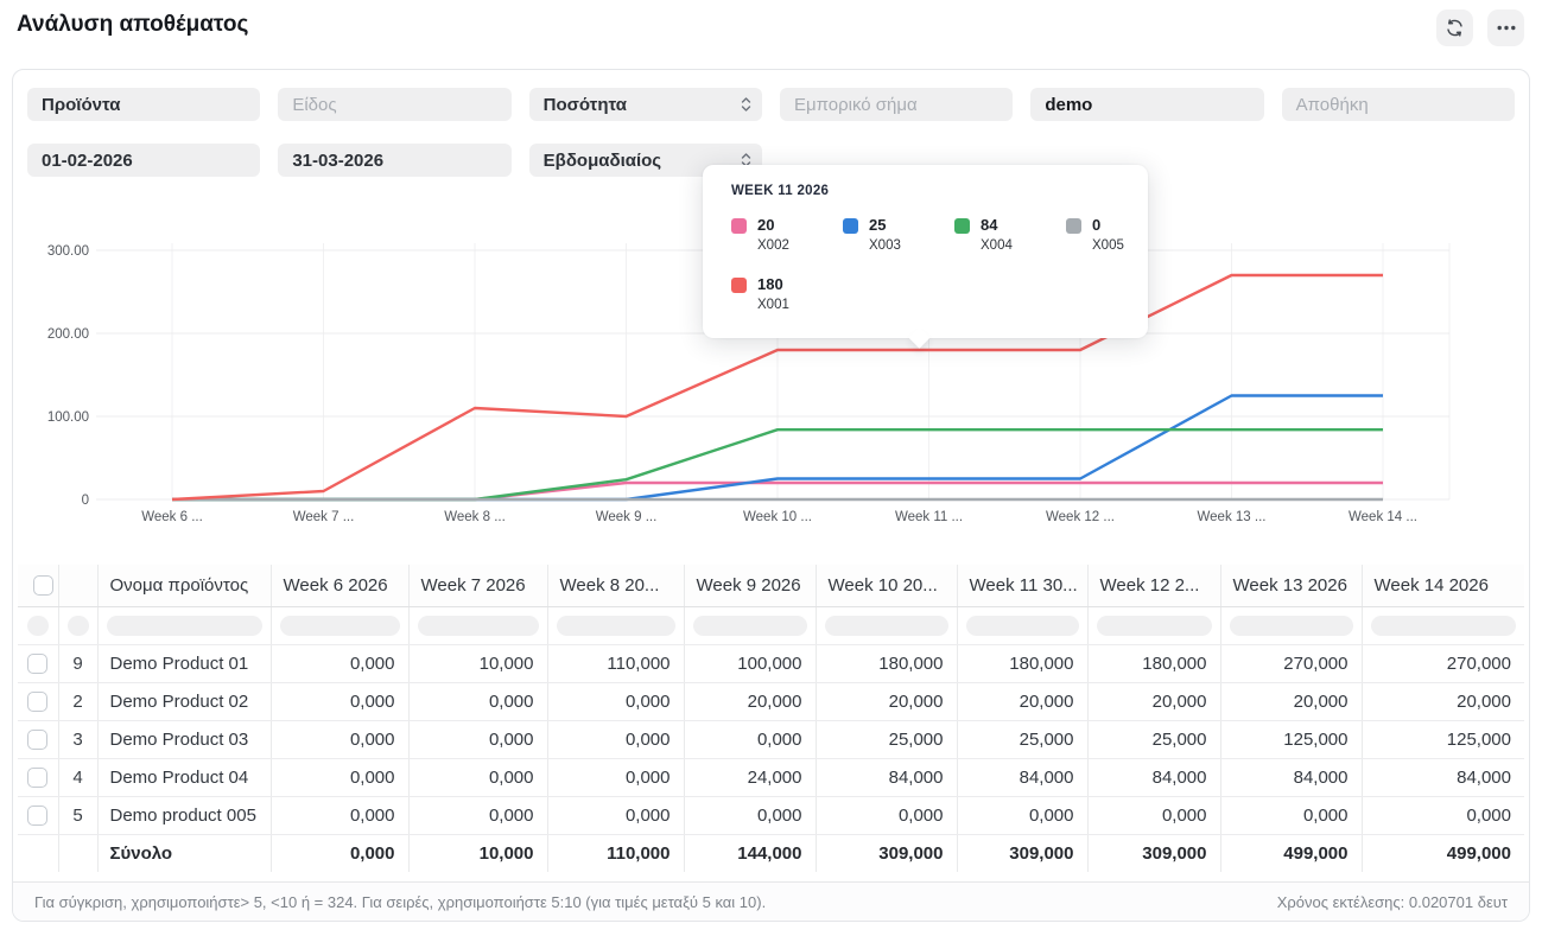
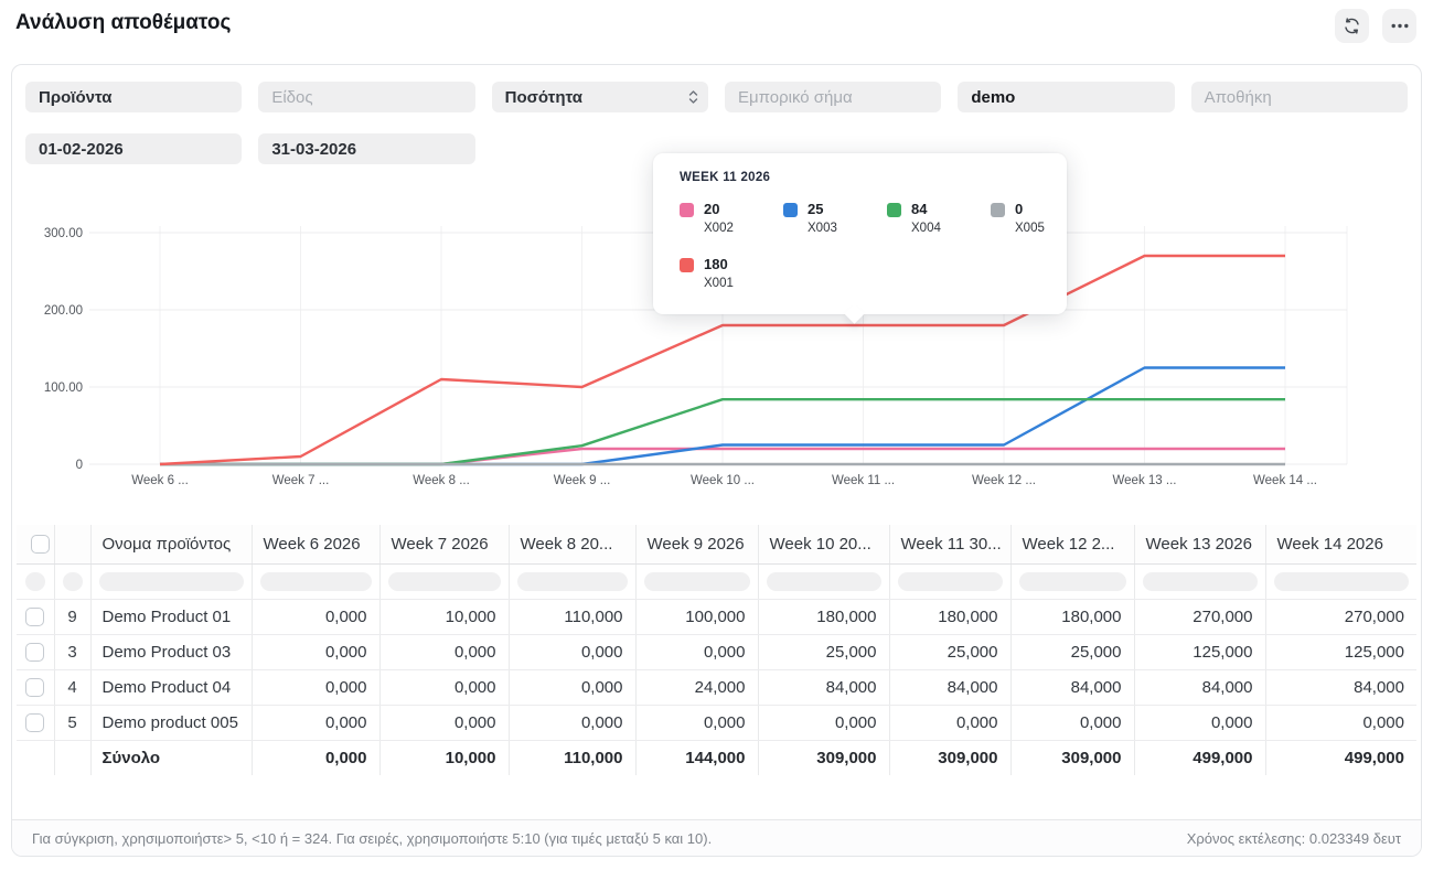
  Ανάλυση αποθέματος
  Προϊόντα
  Είδος
  Ποσότητα
  Εμπορικό σήμα
  demo
  Αποθήκη
  01-02-2026
  31-03-2026
- Εβδομαδιαίος
  300.00
  200.00
  100.00
  0
  Week 6 ...
  Week 7 ...
  Week 8 ...
  Week 9 ...
  Week 10 ...
  Week 11 ...
  Week 12 ...
  Week 13 ...
  Week 14 ...
  		Ονομα προϊόντος	Week 6 2026	Week 7 2026	Week 8 20...	Week 9 2026	Week 10 20...	Week 11 30...	Week 12 2...	Week 13 2026	Week 14 2026
  	9	Demo Product 01	0,000	10,000	110,000	100,000	180,000	180,000	180,000	270,000	270,000
- 	2	Demo Product 02	0,000	0,000	0,000	20,000	20,000	20,000	20,000	20,000	20,000
  	3	Demo Product 03	0,000	0,000	0,000	0,000	25,000	25,000	25,000	125,000	125,000
  	4	Demo Product 04	0,000	0,000	0,000	24,000	84,000	84,000	84,000	84,000	84,000
  	5	Demo product 005	0,000	0,000	0,000	0,000	0,000	0,000	0,000	0,000	0,000
  		Σύνολο	0,000	10,000	110,000	144,000	309,000	309,000	309,000	499,000	499,000
  Για σύγκριση, χρησιμοποιήστε> 5, <10 ή = 324. Για σειρές, χρησιμοποιήστε 5:10 (για τιμές μεταξύ 5 και 10).
- Χρόνος εκτέλεσης: 0.020701 δευτ
+ Χρόνος εκτέλεσης: 0.023349 δευτ
  WEEK 11 2026
  20
  X002
  25
  X003
  84
  X004
  0
  X005
  180
  X001
